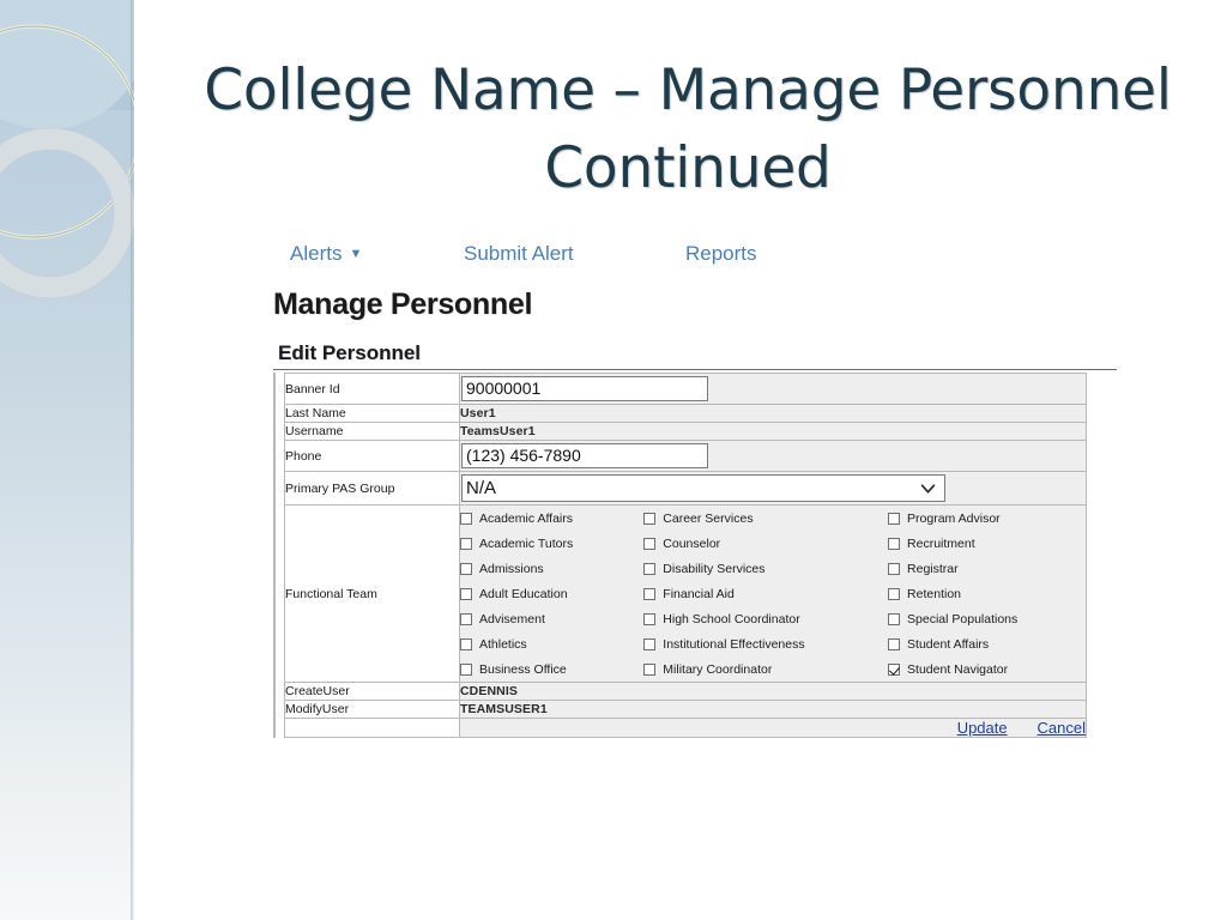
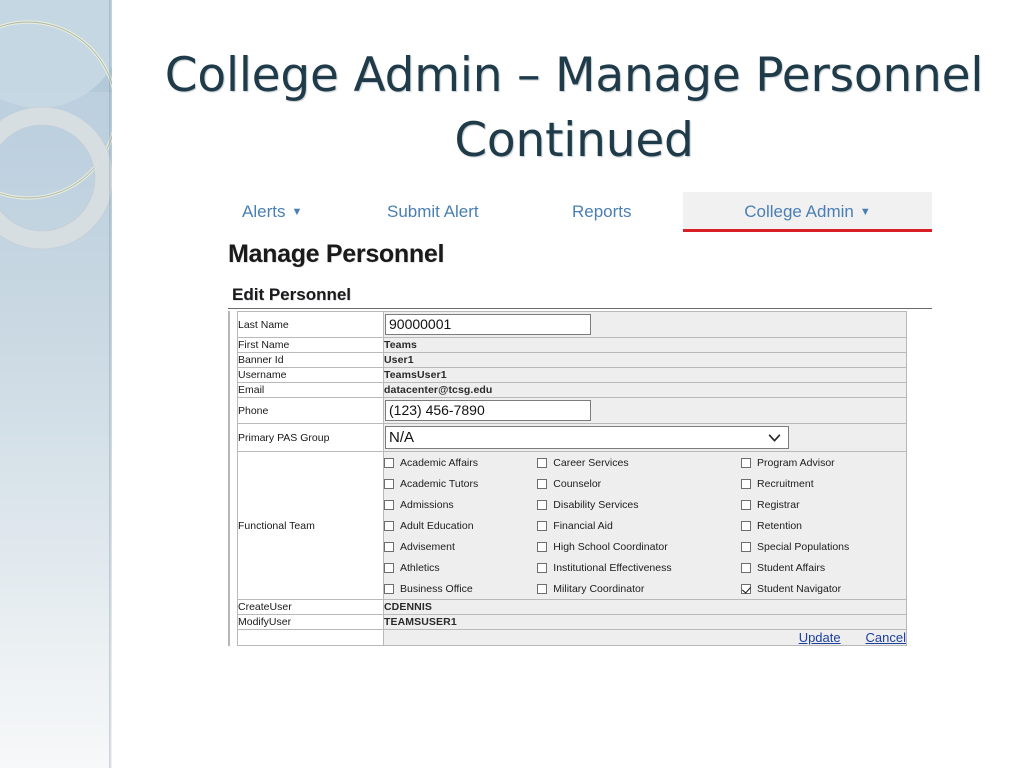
- College Name – Manage Personnel Continued
+ College Admin – Manage Personnel Continued
  Alerts ▼
  Submit Alert
  Reports
+ College Admin ▼
  Manage Personnel
  Edit Personnel
- Banner Id	90000001
+ Last Name	90000001
+ First Name	Teams
- Last Name	User1
+ Banner Id	User1
  Username	TeamsUser1
+ Email	datacenter@tcsg.edu
  Phone	(123) 456-7890
  Primary PAS Group	N/A
  Functional Team	Academic Affairs Academic Tutors Admissions Adult Education Advisement Athletics Business Office Career Services Counselor Disability Services Financial Aid High School Coordinator Institutional Effectiveness Military Coordinator Program Advisor Recruitment Registrar Retention Special Populations Student Affairs Student Navigator
  CreateUser	CDENNIS
  ModifyUser	TEAMSUSER1
  	Update Cancel
